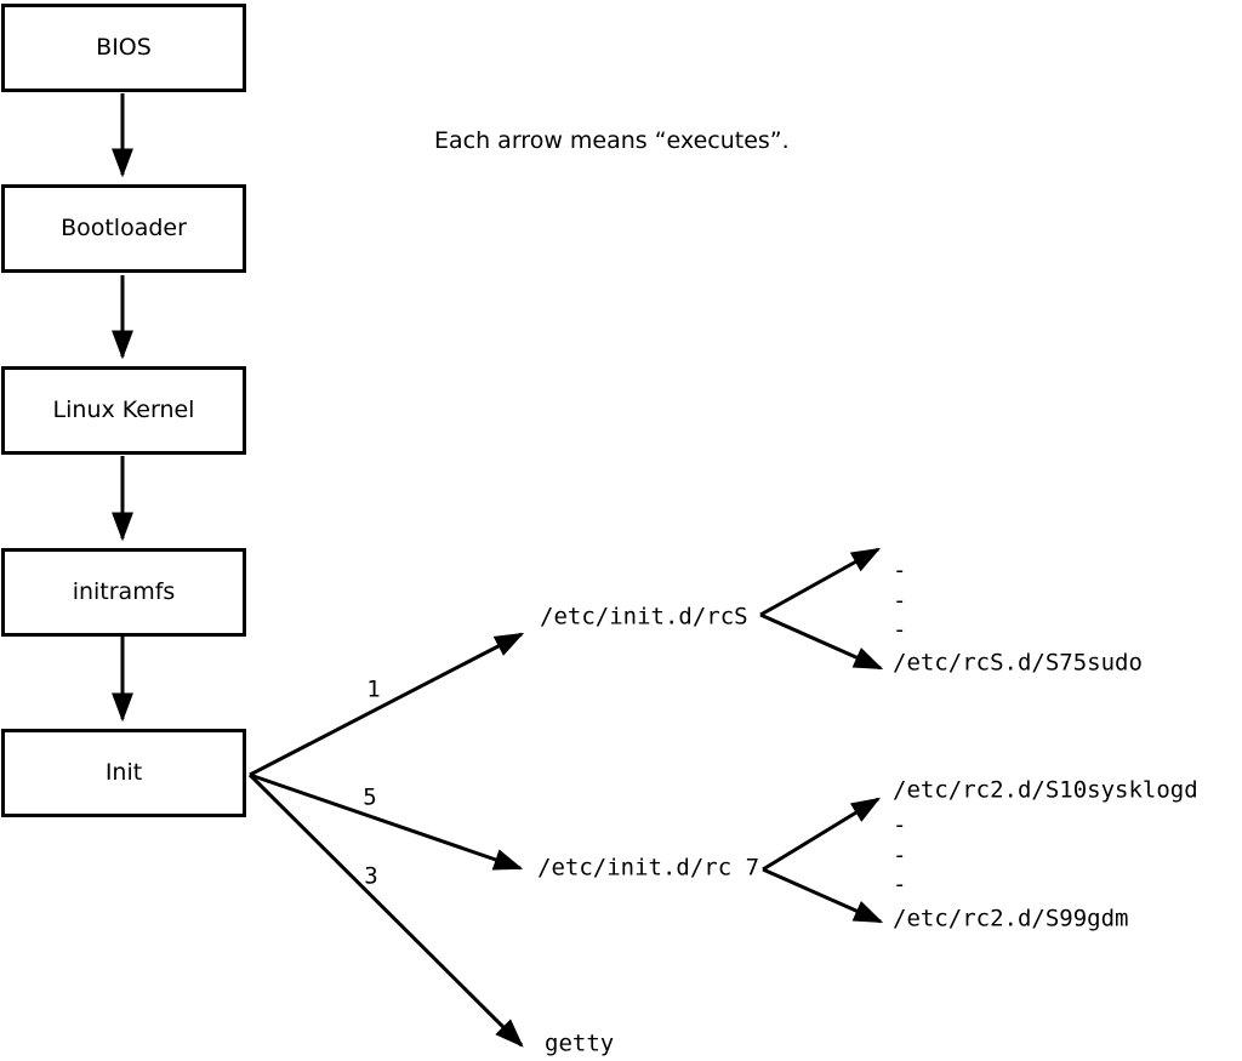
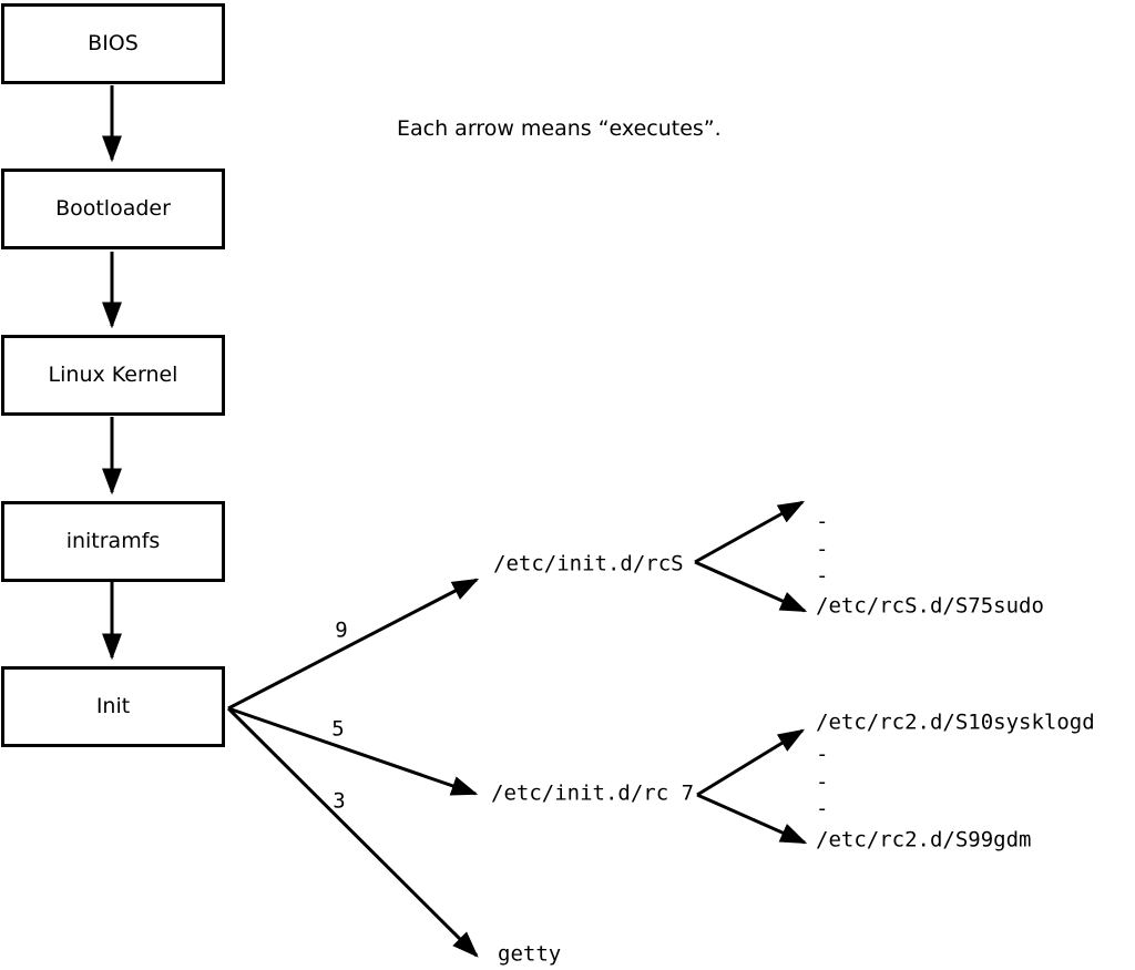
  Each arrow means “executes”.
  BIOS
  Bootloader
  Linux Kernel
  initramfs
  Init
- 1
+ 9
  5
  3
  /etc/init.d/rcS
  /etc/init.d/rc 7
  getty
  -
  -
  -
  /etc/rcS.d/S75sudo
  /etc/rc2.d/S10sysklogd
  -
  -
  -
  /etc/rc2.d/S99gdm
